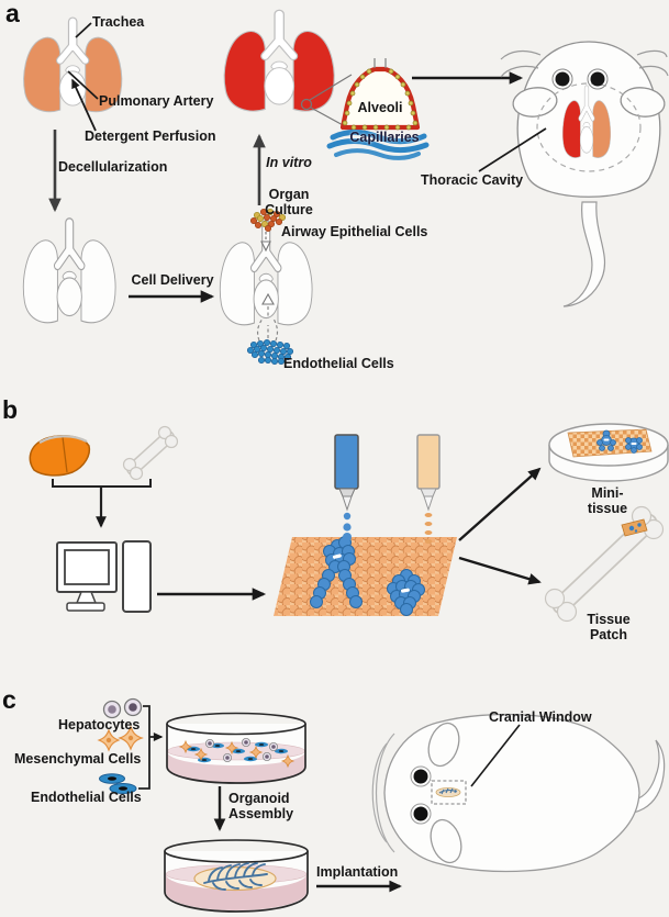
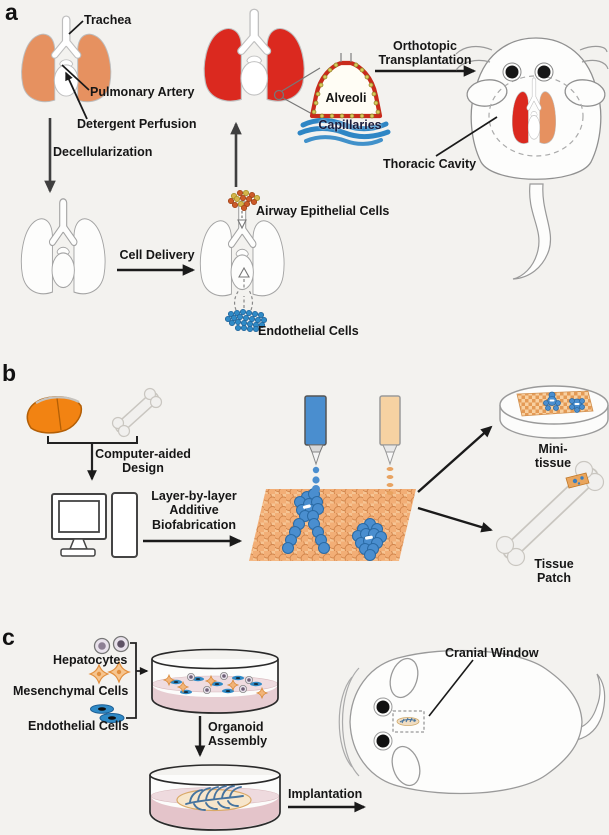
  a
  b
  c
  Trachea
  Pulmonary Artery
  Detergent Perfusion
  Decellularization
  Cell Delivery
  Airway Epithelial Cells
  Endothelial Cells
- In vitro
- Organ
- Culture
  Alveoli
  Capillaries
+ Orthotopic
+ Transplantation
  Thoracic Cavity
+ Computer-aided
+ Design
+ Layer-by-layer
+ Additive
+ Biofabrication
  Mini-tissue
  Tissue Patch
  Hepatocytes
  Mesenchymal Cells
  Endothelial Cells
  Organoid
  Assembly
  Implantation
  Cranial Window
